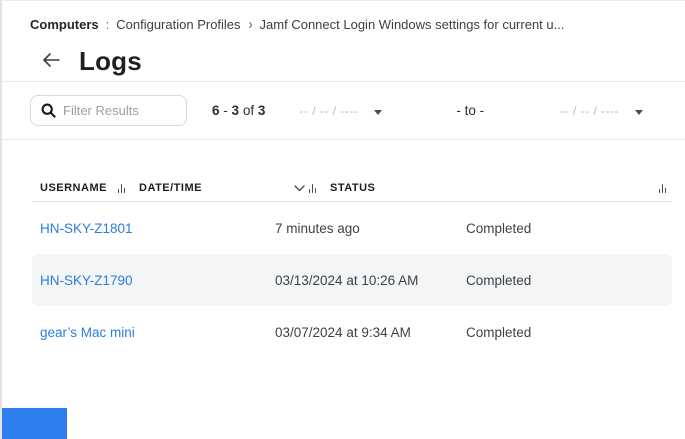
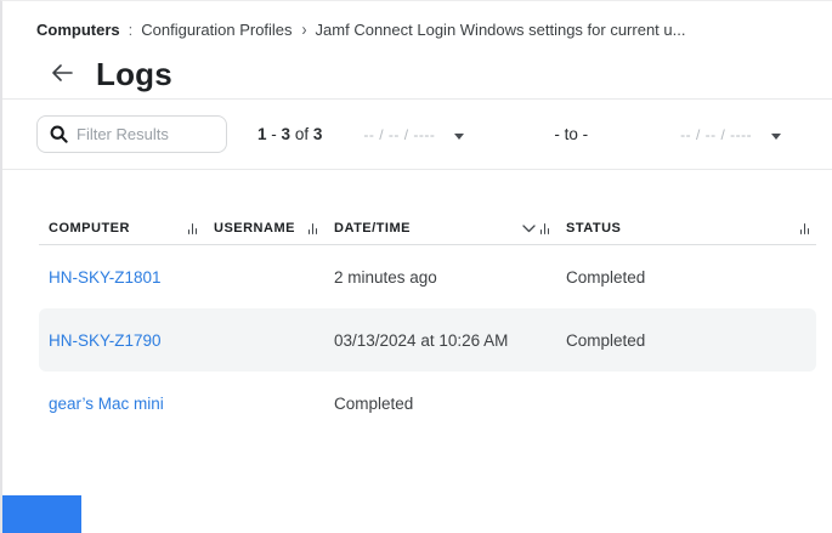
  Computers
  :
  Configuration Profiles
  ›
  Jamf Connect Login Windows settings for current u...
  Logs
  Filter Results
- 6 - 3 of 3
+ 1 - 3 of 3
  -- / -- / ----
  - to -
  -- / -- / ----
+ COMPUTER
  USERNAME
  DATE/TIME
  STATUS
  HN-SKY-Z1801
- 7 minutes ago
+ 2 minutes ago
  Completed
  HN-SKY-Z1790
  03/13/2024 at 10:26 AM
  Completed
  gear’s Mac mini
- 03/07/2024 at 9:34 AM
  Completed
